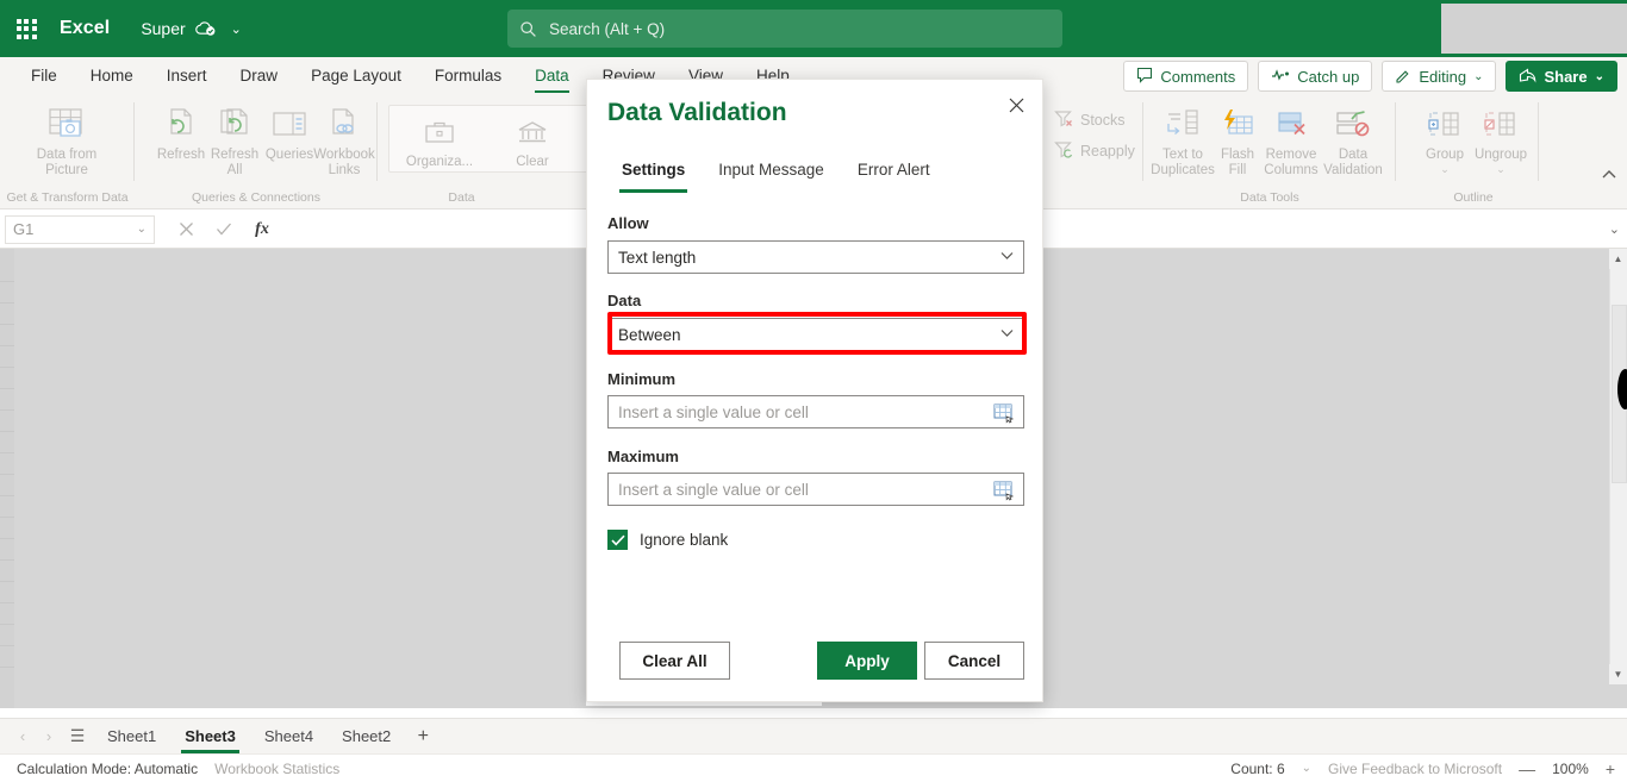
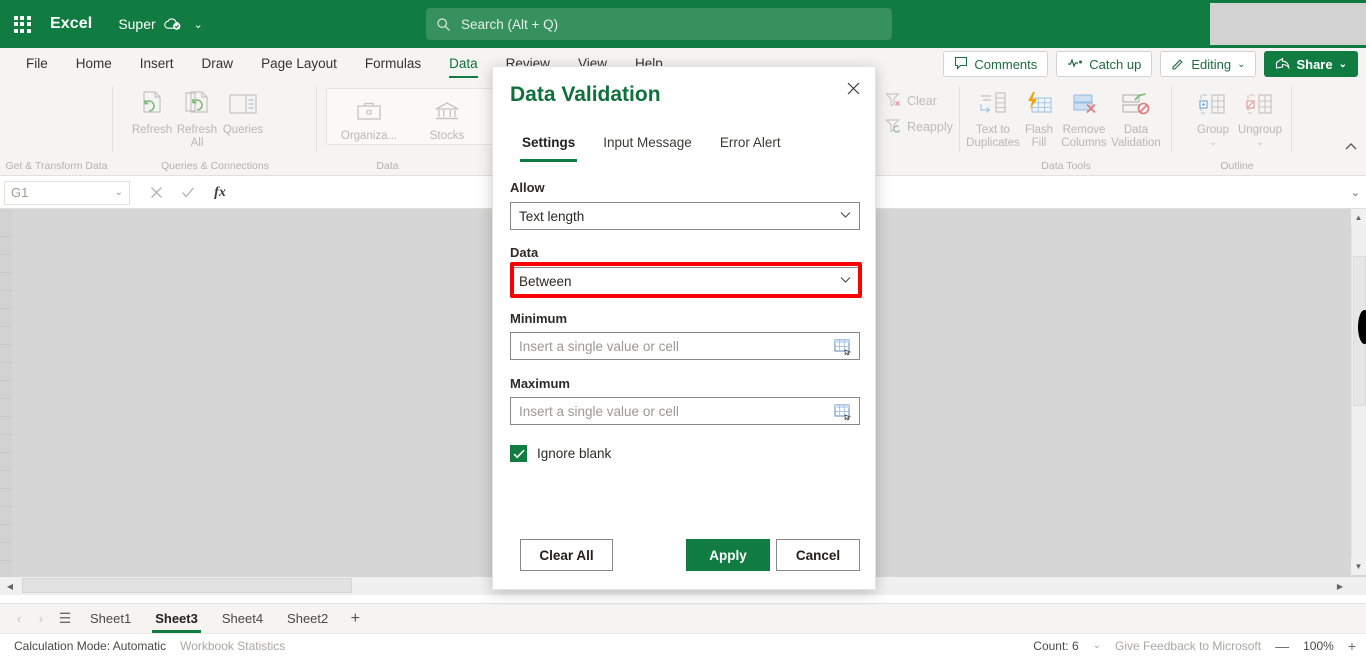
  Excel
  Super
  ⌄
  Search (Alt + Q)
  File
  Home
  Insert
  Draw
  Page Layout
  Formulas
  Data
  Review
  View
  Help
  Comments
  Catch up
  Editing
  ⌄
  Share
  ⌄
- Data from
- Picture
  Get & Transform Data
  Refresh
  Refresh
  All
  Queries
- Workbook
- Links
  Queries & Connections
  Organiza...
- Clear
+ Stocks
  Data
- Stocks
+ Clear
  Reapply
  Text to
  Duplicates
  Flash
  Fill
  Remove
  Columns
  Data
  Validation
  Data Tools
  Group
  ⌄
  Ungroup
  ⌄
  Outline
  G1
  ⌄
  fx
  ⌄
  ▲
  ▼
+ ◀
+ ▶
  ‹
  ›
  ☰
  Sheet1
  Sheet3
  Sheet4
  Sheet2
  +
  Calculation Mode: Automatic
  Workbook Statistics
  Count: 6
  ⌄
  Give Feedback to Microsoft
  —
  100%
  +
  Data Validation
  Settings
  Input Message
  Error Alert
  Allow
  Text length
  Data
  Between
  Minimum
  Insert a single value or cell
  Maximum
  Insert a single value or cell
  Ignore blank
  Clear All
  Apply
  Cancel
